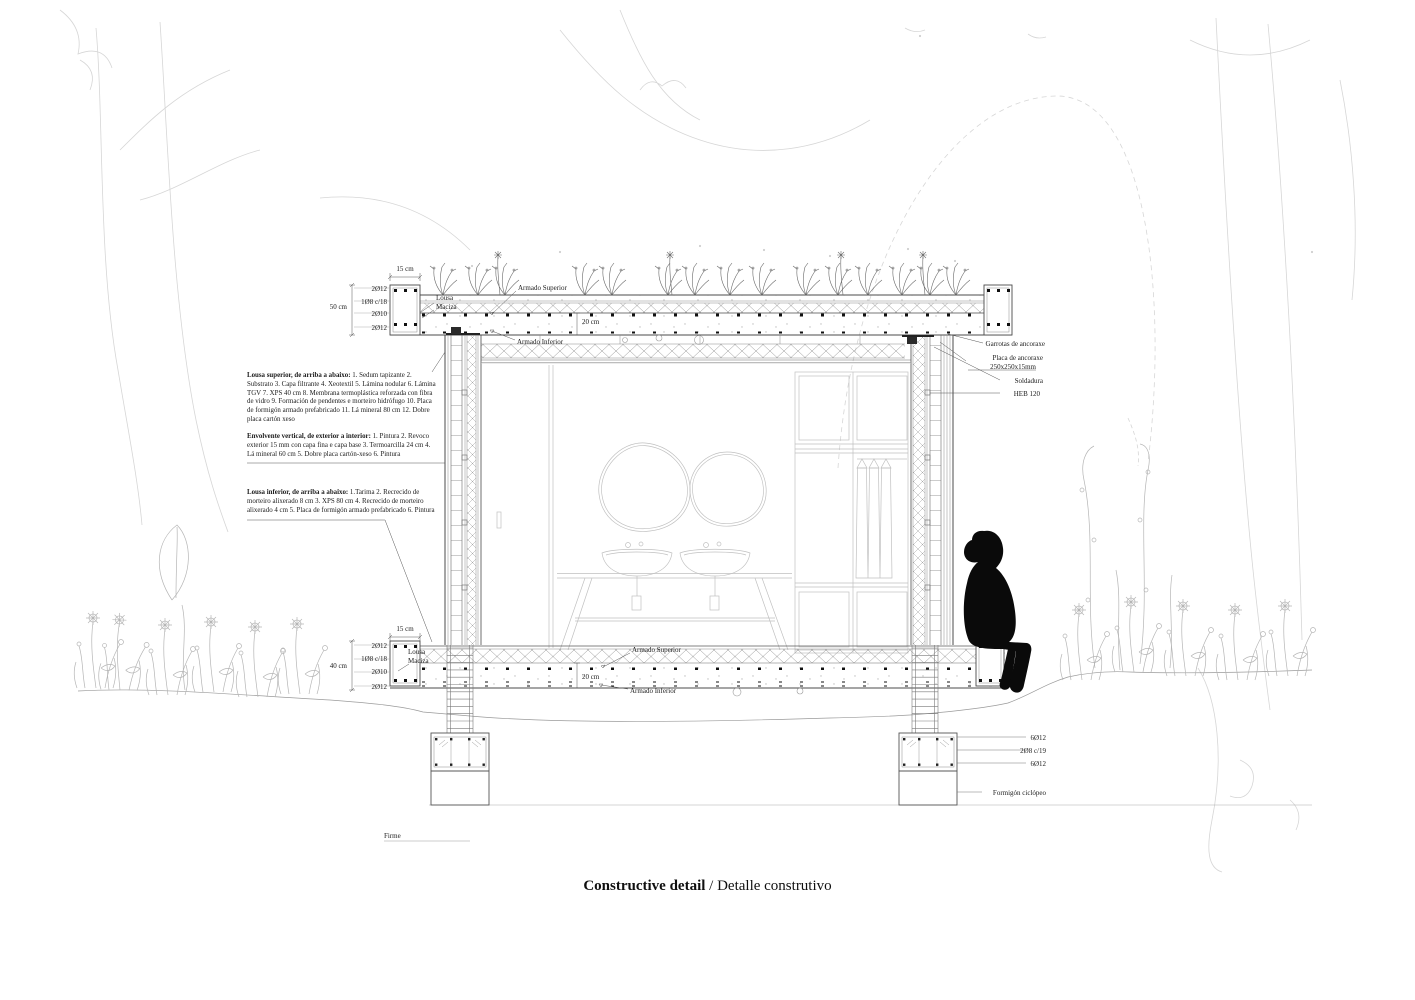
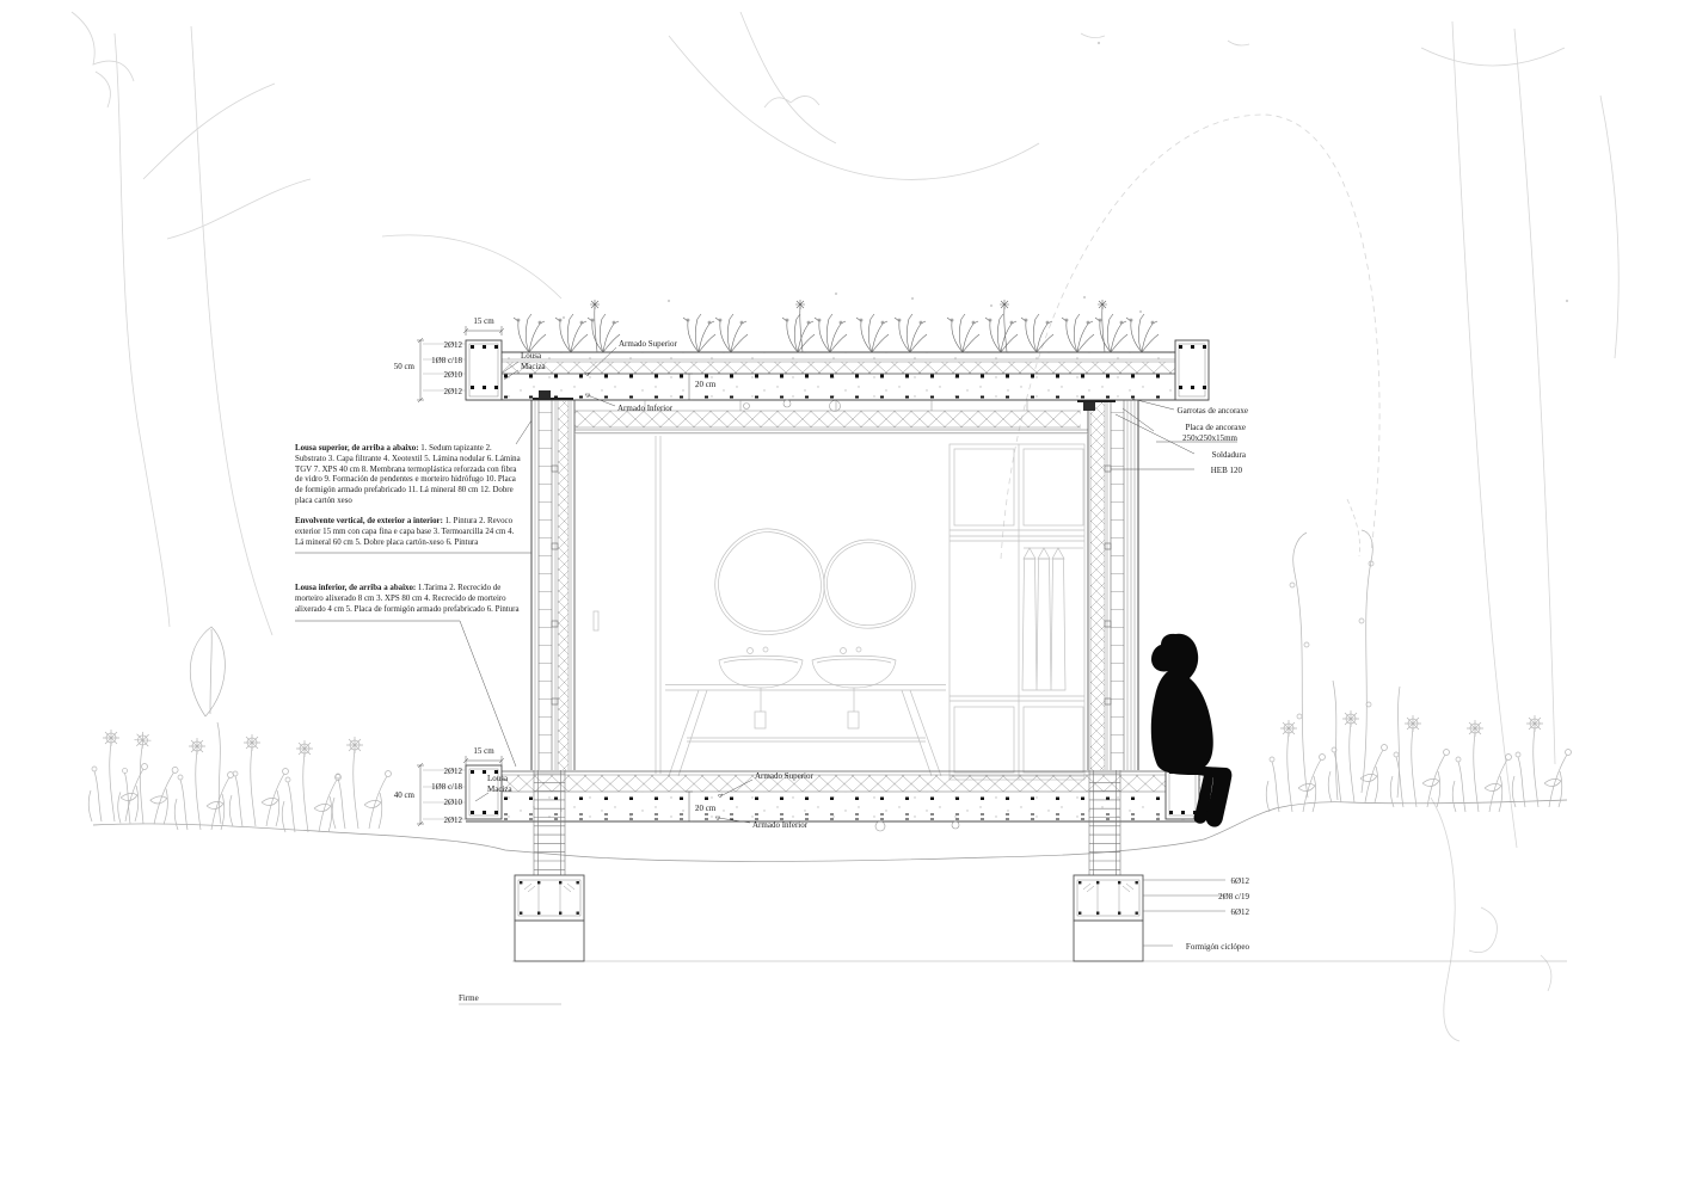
  15 cm
  50 cm
  2Ø12
  1Ø8 c/18
  2Ø10
  2Ø12
  Lousa
  Maciza
  Armado Superior
  20 cm
  Armado Inferior
  15 cm
  40 cm
  2Ø12
  1Ø8 c/18
  2Ø10
  2Ø12
  Lousa
  Maciza
  Armado Superior
  20 cm
  Armado Inferior
  Garrotas de ancoraxe
  Placa de ancoraxe
  250x250x15mm
  Soldadura
  HEB 120
  6Ø12
  2Ø8 c/19
  6Ø12
  Formigón ciclópeo
  Firme
- Constructive detail / Detalle construtivo
